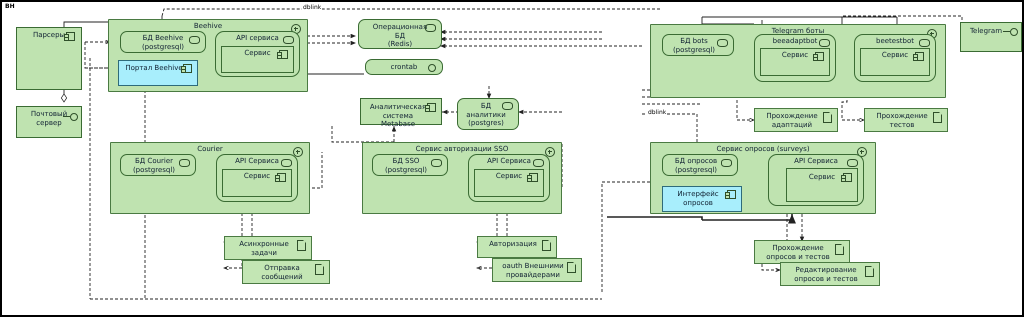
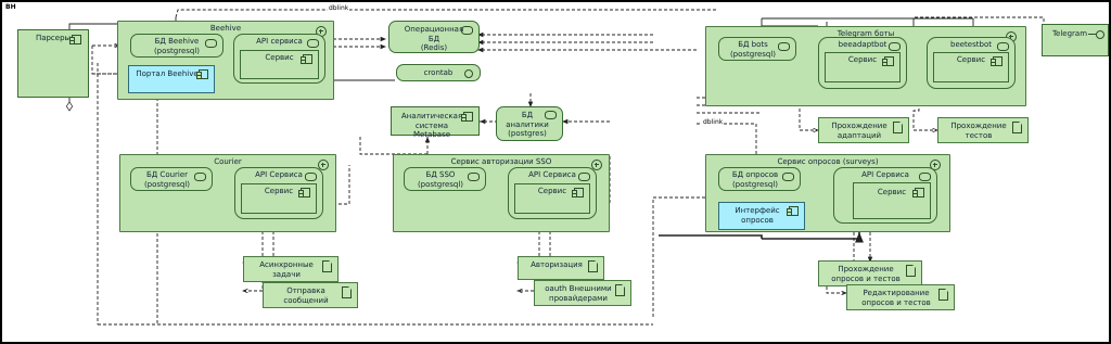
  Парсеры
- Почтовый
- сервер
  Beehive
  БД Beehive
  (postgresql)
  API сервиса
  Сервис
  Портал Beehiv
  Операционная БД
  (Redis)
  crontab
  Аналитическа
  система Metabase
  БД
  аналитики
  (postgres)
  Courier
  БД Courier
  (postgresql)
  API Сервиса
  Сервис
  Асинхронные
  задачи
  Отправка
  сообщений
  Сервис авторизации SSO
  БД SSO
  (postgresql)
  API Сервиса
  Сервис
  Авторизация
  oauth Внешними
  провайдерами
  Telegram боты
  БД bots
  (postgresql)
  beeadaptbot
  Сервис
  beetestbot
  Сервис
  Telegram
  Прохождение
  адаптаций
  Прохождение
  тестов
  Сервис опросов (surveys)
  БД опросов
  (postgresql)
  API Сервиса
  Сервис
  Интерфейс
  опросов
  Прохождение
  опросов и тестов
  Редактирование
  опросов и тестов
